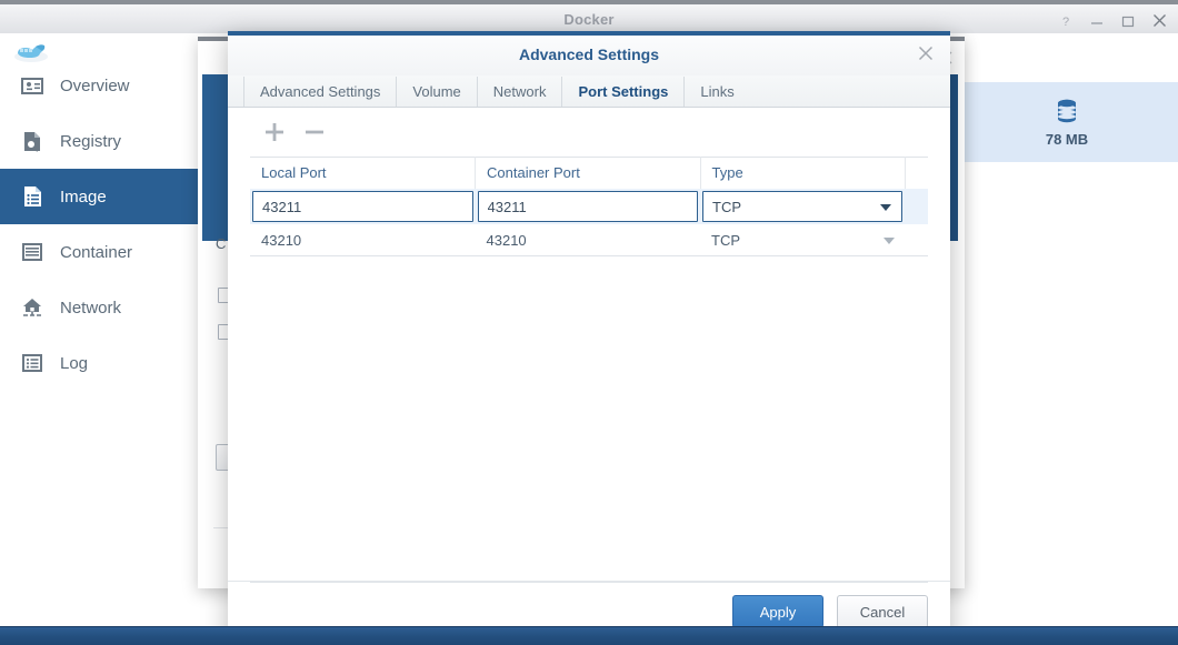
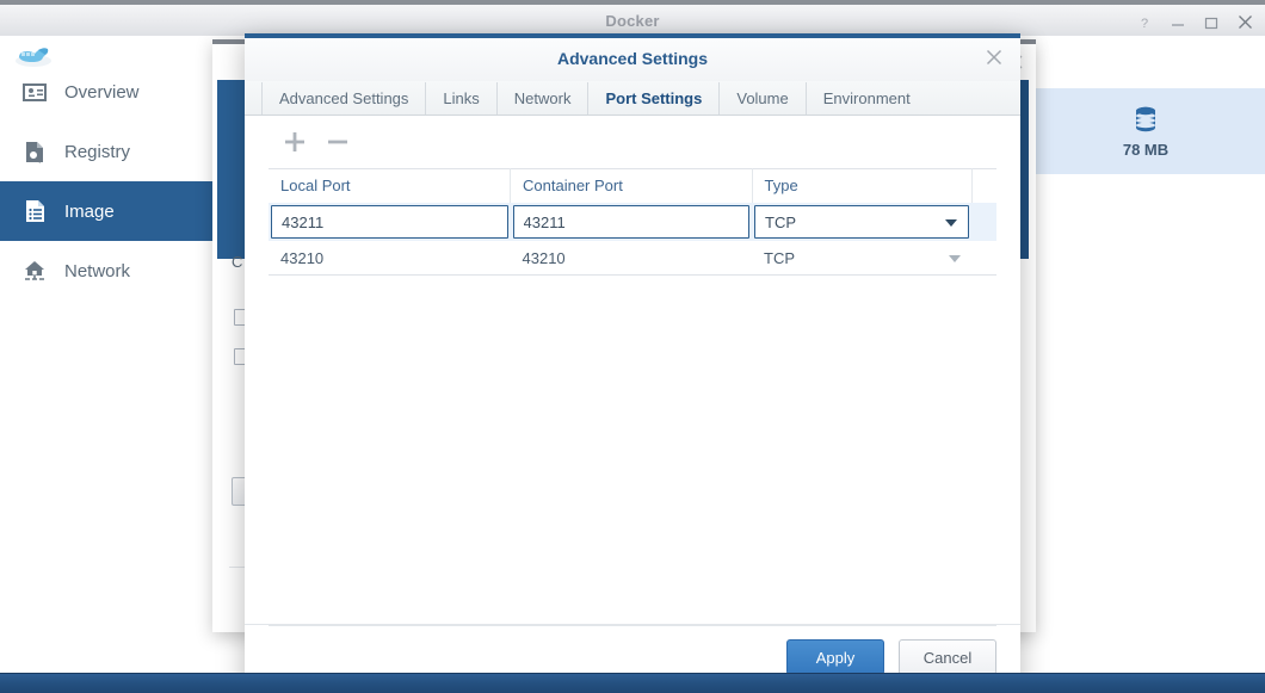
  Docker
  ?
  Overview
  Registry
  Image
- Container
  Network
- Log
  78 MB
  C
  Advanced Settings
  Advanced Settings
- Volume
+ Links
  Network
  Port Settings
- Links
+ Volume
+ Environment
  Local Port	Container Port	Type
  43211	43211	TCP
  43210	43210	TCP
  Apply
  Cancel
